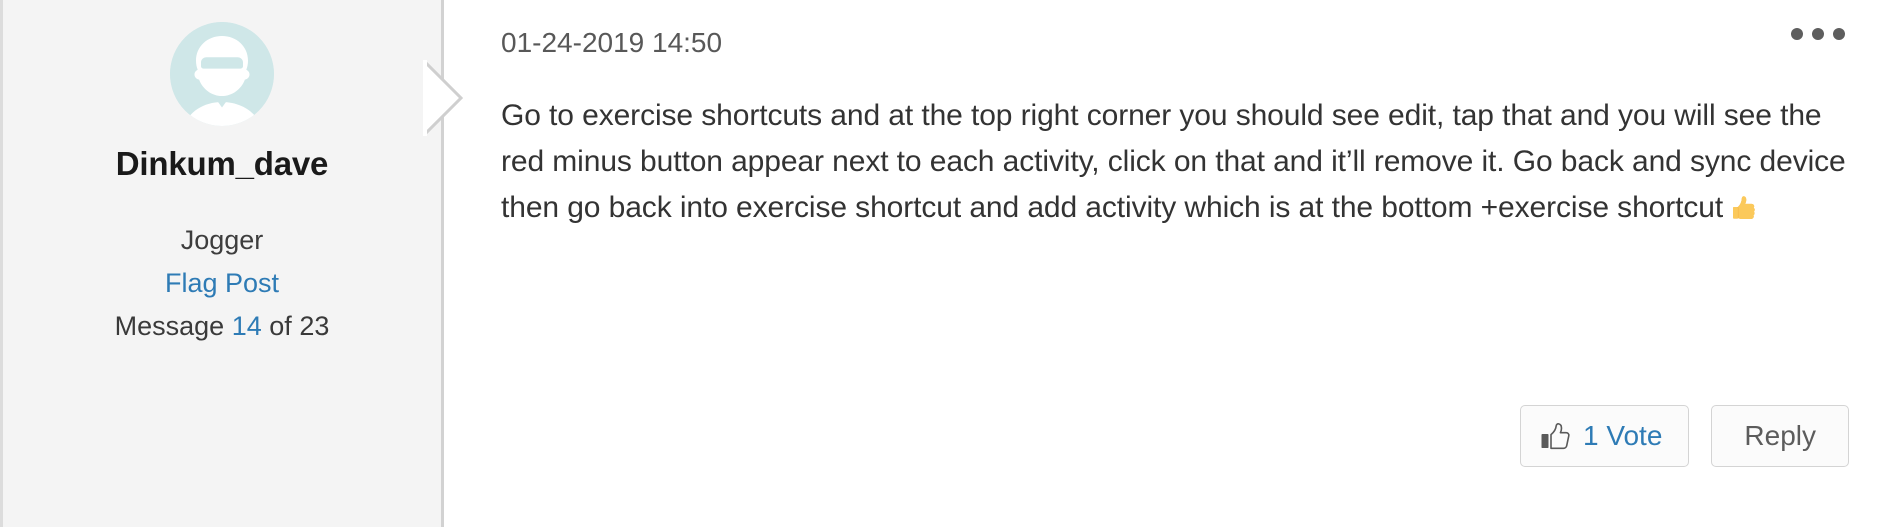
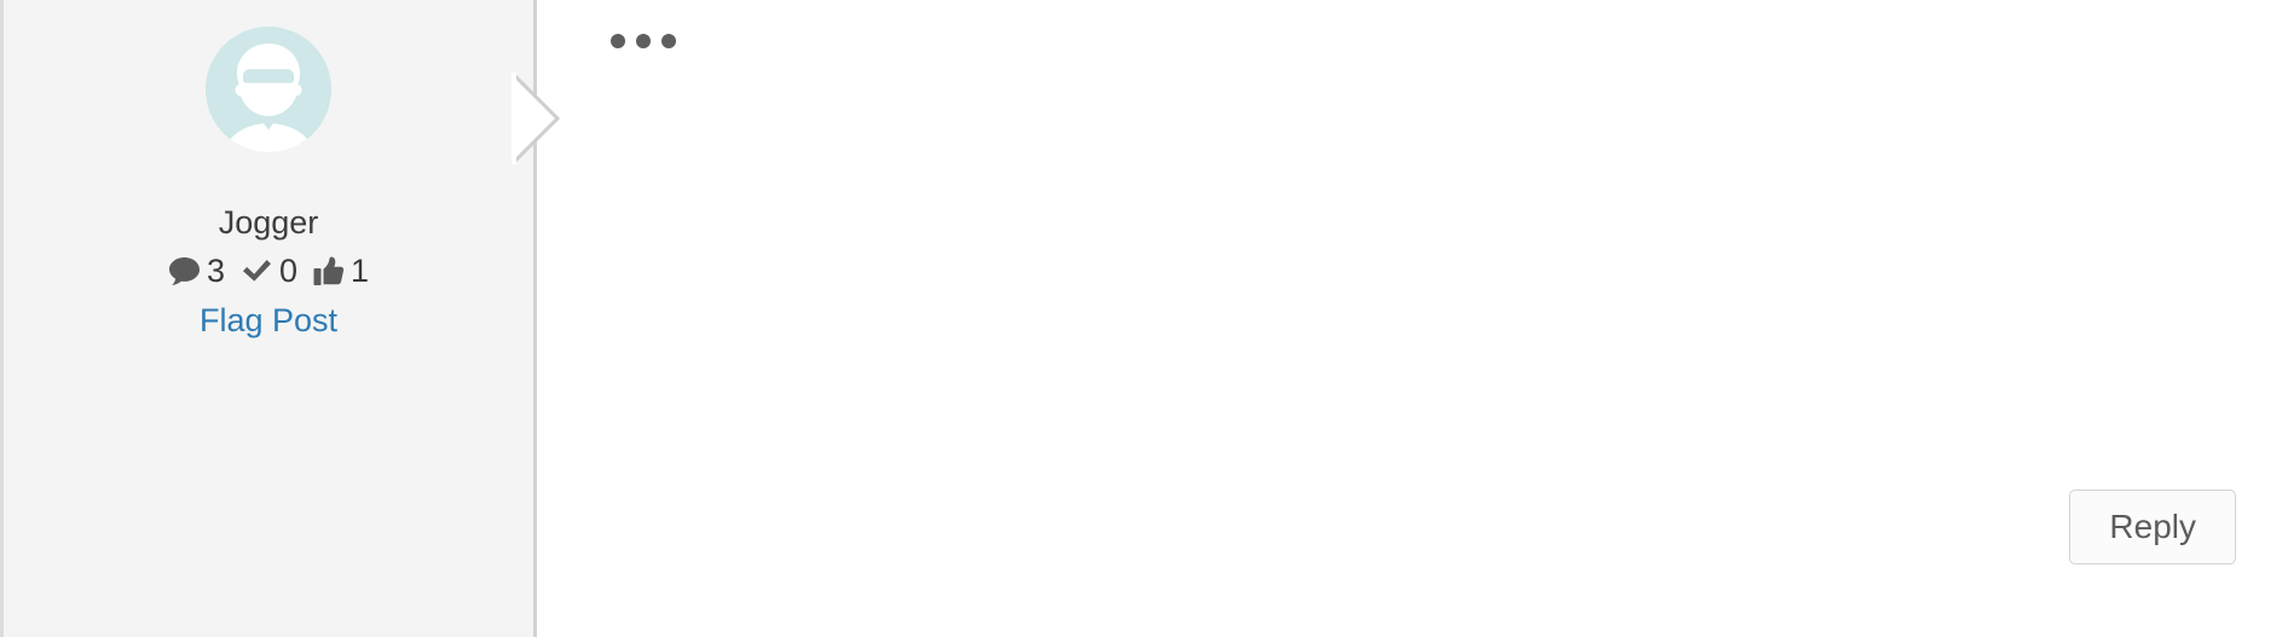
- Dinkum_dave
  Jogger
+ 3
+ 0
+ 1
  Flag Post
- Message 14 of 23
- 01-24-2019 14:50
- Go to exercise shortcuts and at the top right corner you should see edit, tap that and you will see the red minus button appear next to each activity, click on that and it’ll remove it. Go back and sync device then go back into exercise shortcut and add activity which is at the bottom +exercise shortcut
- 1 Vote
  Reply
